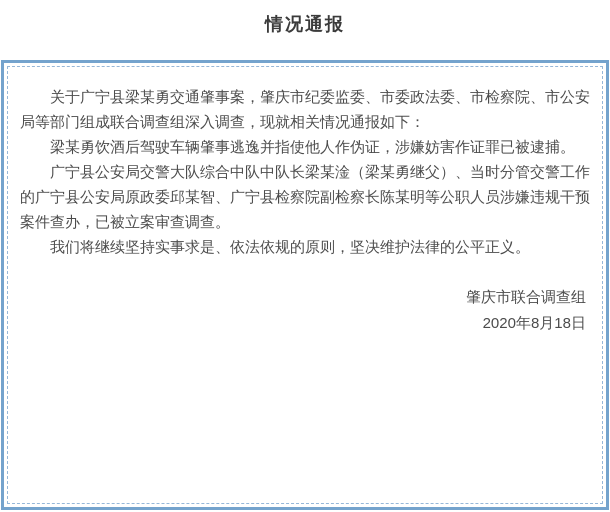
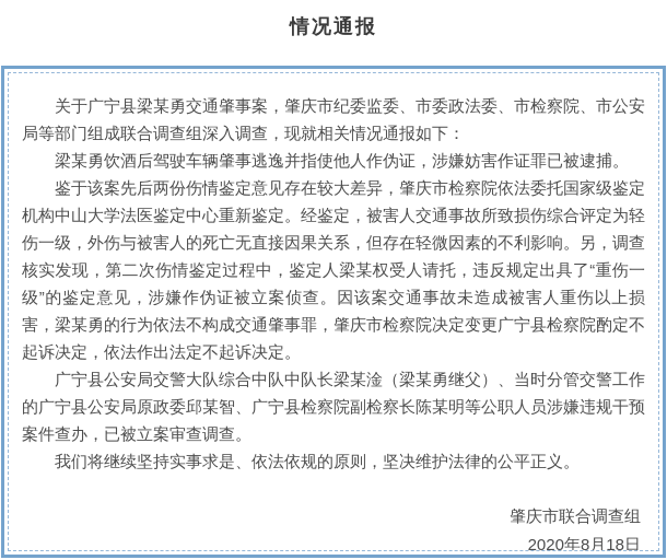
  情况通报
  关于广宁县梁某勇交通肇事案，肇庆市纪委监委、市委政法委、市检察院、市公安局等部门组成联合调查组深入调查，现就相关情况通报如下：
  梁某勇饮酒后驾驶车辆肇事逃逸并指使他人作伪证，涉嫌妨害作证罪已被逮捕。
+ 鉴于该案先后两份伤情鉴定意见存在较大差异，肇庆市检察院依法委托国家级鉴定机构中山大学法医鉴定中心重新鉴定。经鉴定，被害人交通事故所致损伤综合评定为轻伤一级，外伤与被害人的死亡无直接因果关系，但存在轻微因素的不利影响。另，调查核实发现，第二次伤情鉴定过程中，鉴定人梁某权受人请托，违反规定出具了“重伤一级”的鉴定意见，涉嫌作伪证被立案侦查。因该案交通事故未造成被害人重伤以上损害，梁某勇的行为依法不构成交通肇事罪，肇庆市检察院决定变更广宁县检察院酌定不起诉决定，依法作出法定不起诉决定。
  广宁县公安局交警大队综合中队中队长梁某淦（梁某勇继父）、当时分管交警工作的广宁县公安局原政委邱某智、广宁县检察院副检察长陈某明等公职人员涉嫌违规干预案件查办，已被立案审查调查。
  我们将继续坚持实事求是、依法依规的原则，坚决维护法律的公平正义。
  肇庆市联合调查组
  2020年8月18日
